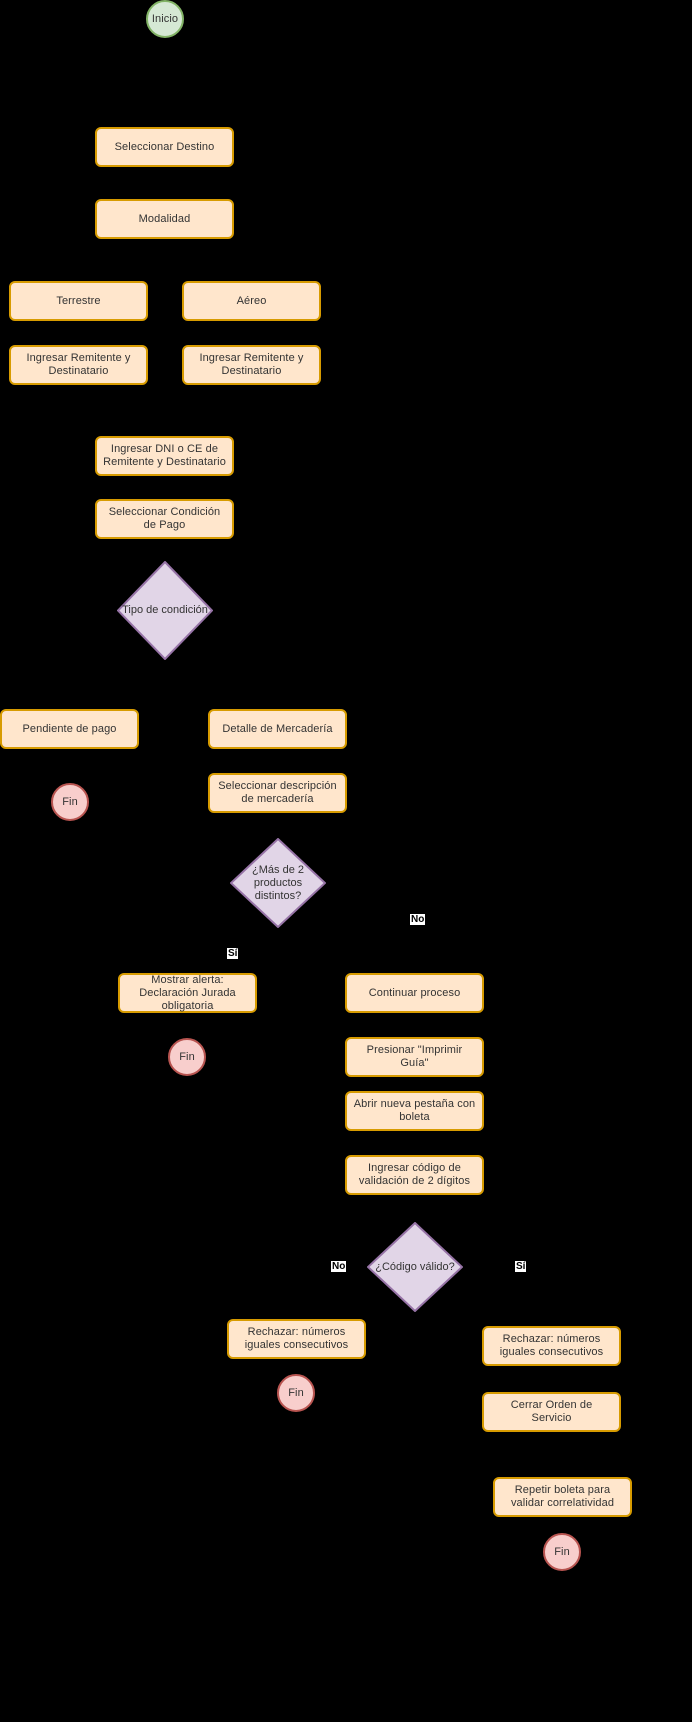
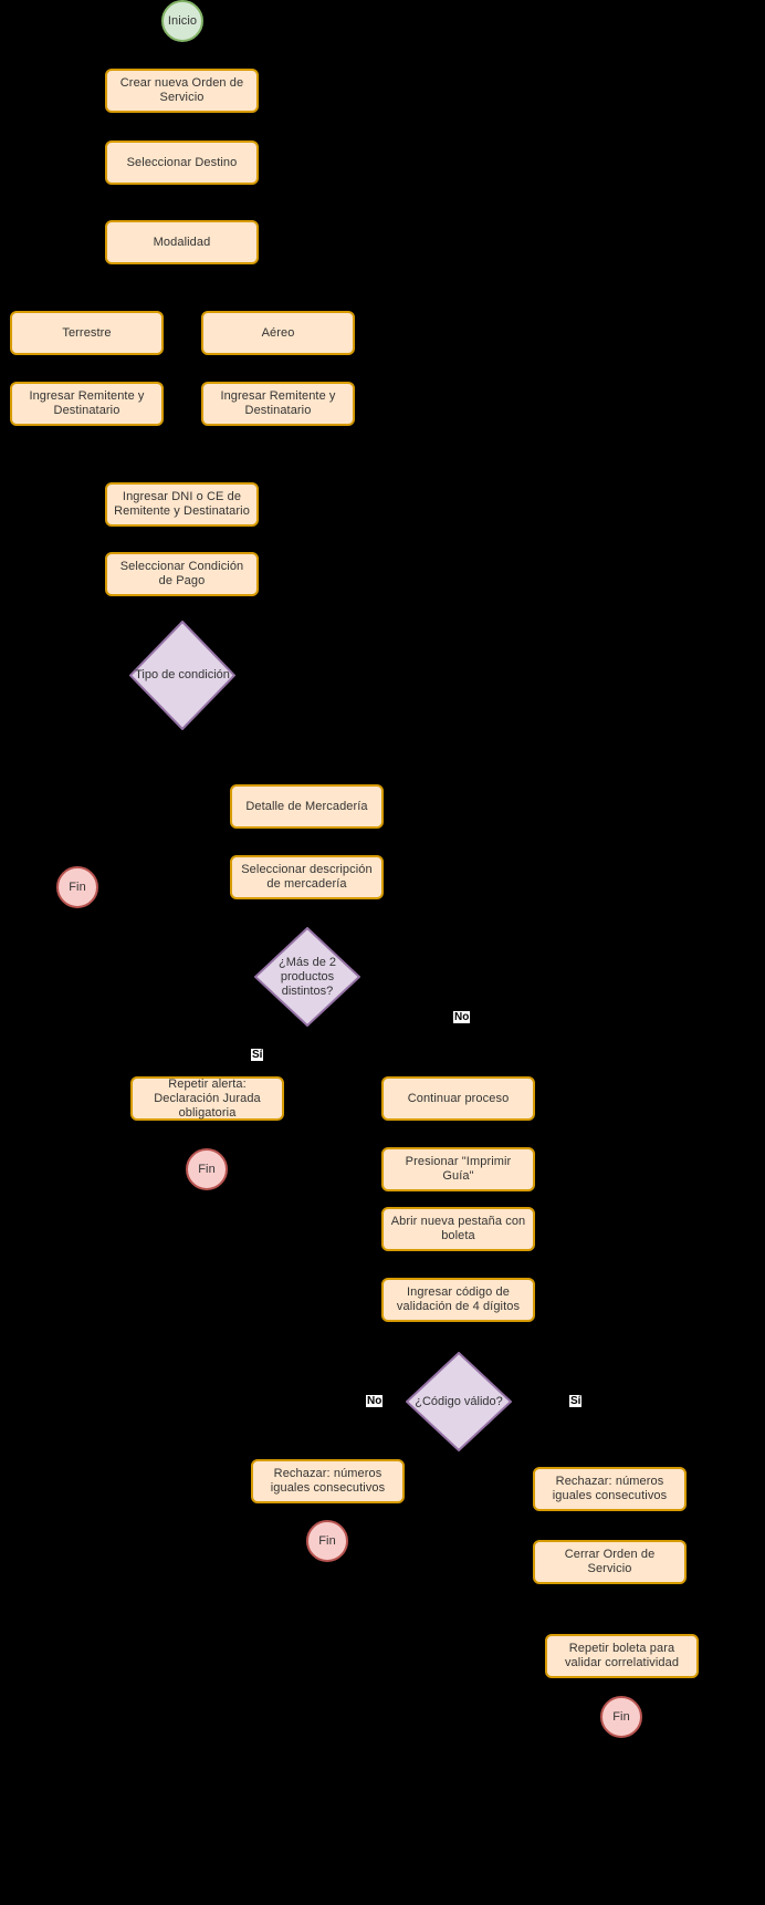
  Inicio
+ Crear nueva Orden de Servicio
  Seleccionar Destino
  Modalidad
  Terrestre
  Aéreo
  Ingresar Remitente y Destinatario
  Ingresar Remitente y Destinatario
  Ingresar DNI o CE de Remitente y Destinatario
  Seleccionar Condición de Pago
  Tipo de condición
- Pendiente de pago
  Detalle de Mercadería
  Fin
  Seleccionar descripción de mercadería
  ¿Más de 2
  productos
  distintos?
  Sí
  No
- Mostrar alerta: Declaración Jurada obligatoria
+ Repetir alerta: Declaración Jurada obligatoria
  Continuar proceso
  Fin
  Presionar "Imprimir Guía"
  Abrir nueva pestaña con boleta
- Ingresar código de validación de 2 dígitos
+ Ingresar código de validación de 4 dígitos
  ¿Código válido?
  No
  Sí
  Rechazar: números iguales consecutivos
  Rechazar: números iguales consecutivos
  Fin
  Cerrar Orden de Servicio
  Repetir boleta para validar correlatividad
  Fin
